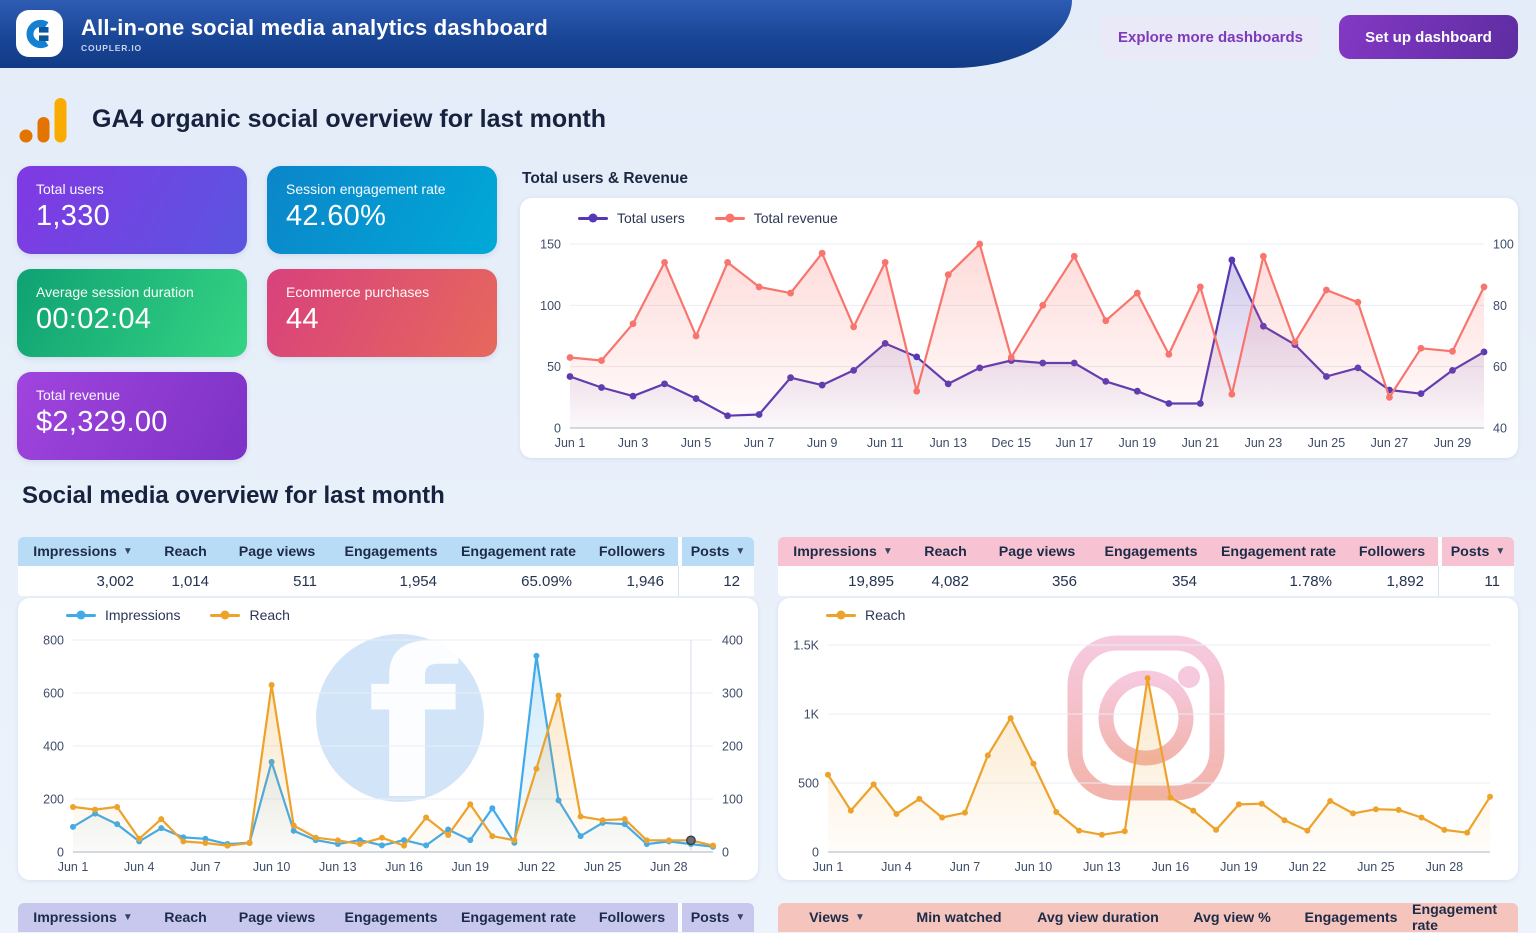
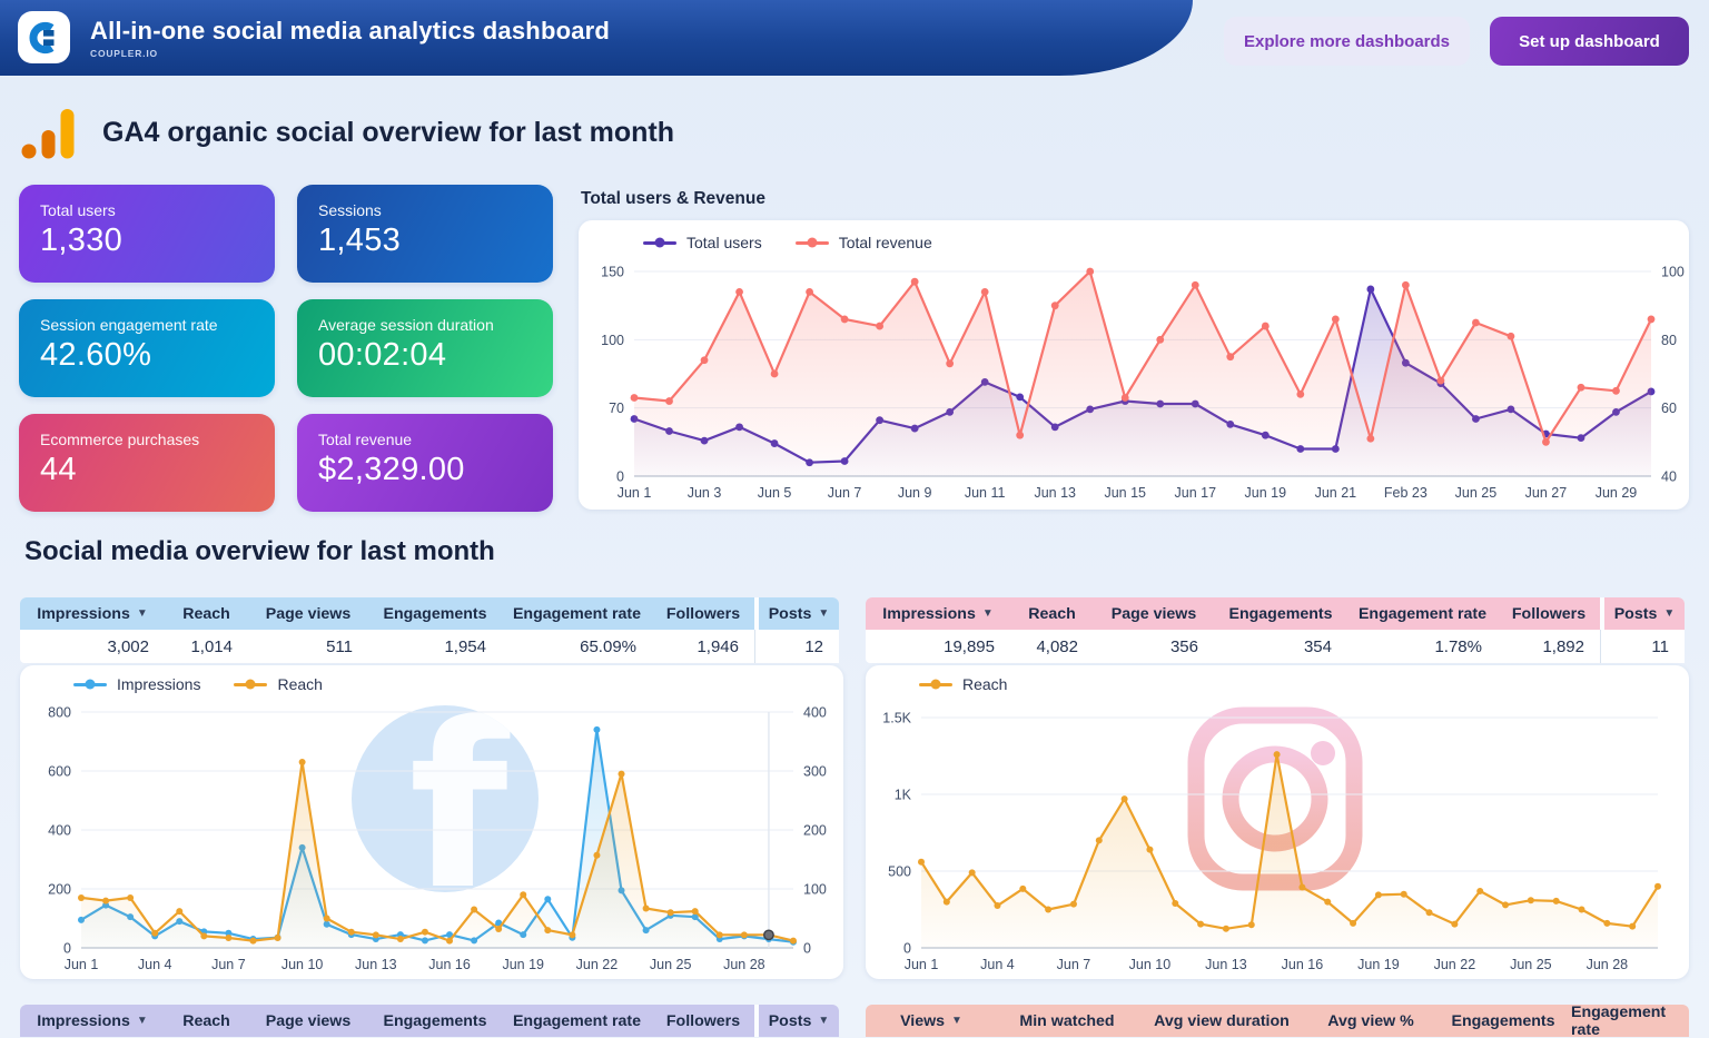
  All-in-one social media analytics dashboard
  COUPLER.IO
  Explore more dashboards
  Set up dashboard
  GA4 organic social overview for last month
  Total users
  1,330
+ Sessions
+ 1,453
  Session engagement rate
  42.60%
  Average session duration
  00:02:04
  Ecommerce purchases
  44
  Total revenue
  $2,329.00
  Total users & Revenue
  Total users
  Total revenue
  0
- 50
+ 70
  100
  150
  40
  60
  80
  100
  Jun 1
  Jun 3
  Jun 5
  Jun 7
  Jun 9
  Jun 11
  Jun 13
- Dec 15
+ Jun 15
  Jun 17
  Jun 19
  Jun 21
- Jun 23
+ Feb 23
  Jun 25
  Jun 27
  Jun 29
  Social media overview for last month
  Impressions
  ▼
  Reach
  Page views
  Engagements
  Engagement rate
  Followers
  Posts
  ▼
  3,002
  1,014
  511
  1,954
  65.09%
  1,946
  12
  f
  Impressions
  Reach
  0
  200
  400
  600
  800
  0
  100
  200
  300
  400
  Jun 1
  Jun 4
  Jun 7
  Jun 10
  Jun 13
  Jun 16
  Jun 19
  Jun 22
  Jun 25
  Jun 28
  Impressions
  ▼
  Reach
  Page views
  Engagements
  Engagement rate
  Followers
  Posts
  ▼
  19,895
  4,082
  356
  354
  1.78%
  1,892
  11
  Reach
  0
  500
  1K
  1.5K
  Jun 1
  Jun 4
  Jun 7
  Jun 10
  Jun 13
  Jun 16
  Jun 19
  Jun 22
  Jun 25
  Jun 28
  Impressions
  ▼
  Reach
  Page views
  Engagements
  Engagement rate
  Followers
  Posts
  ▼
  Views
  ▼
  Min watched
  Avg view duration
  Avg view %
  Engagements
  Engagement rate
